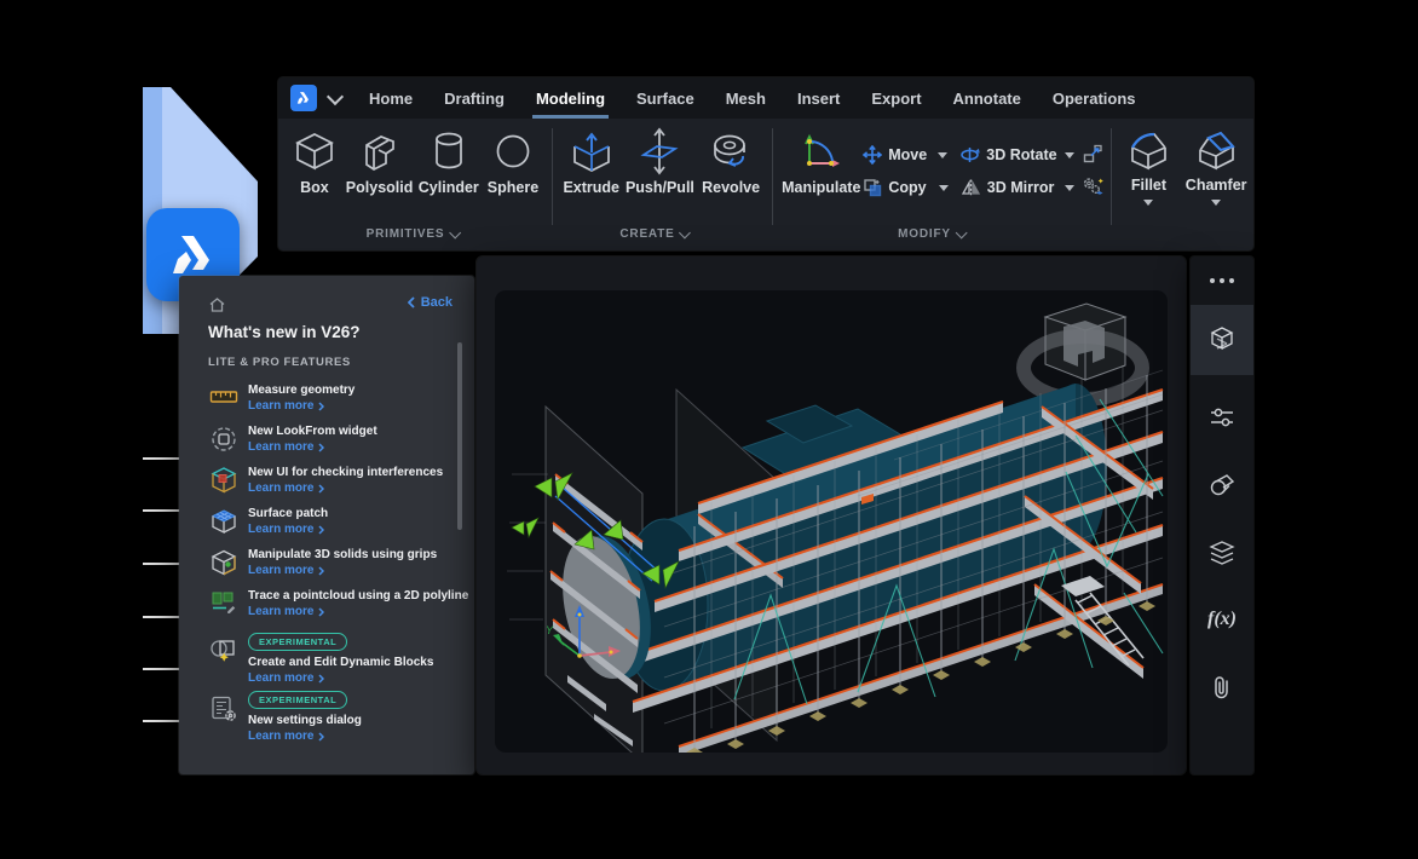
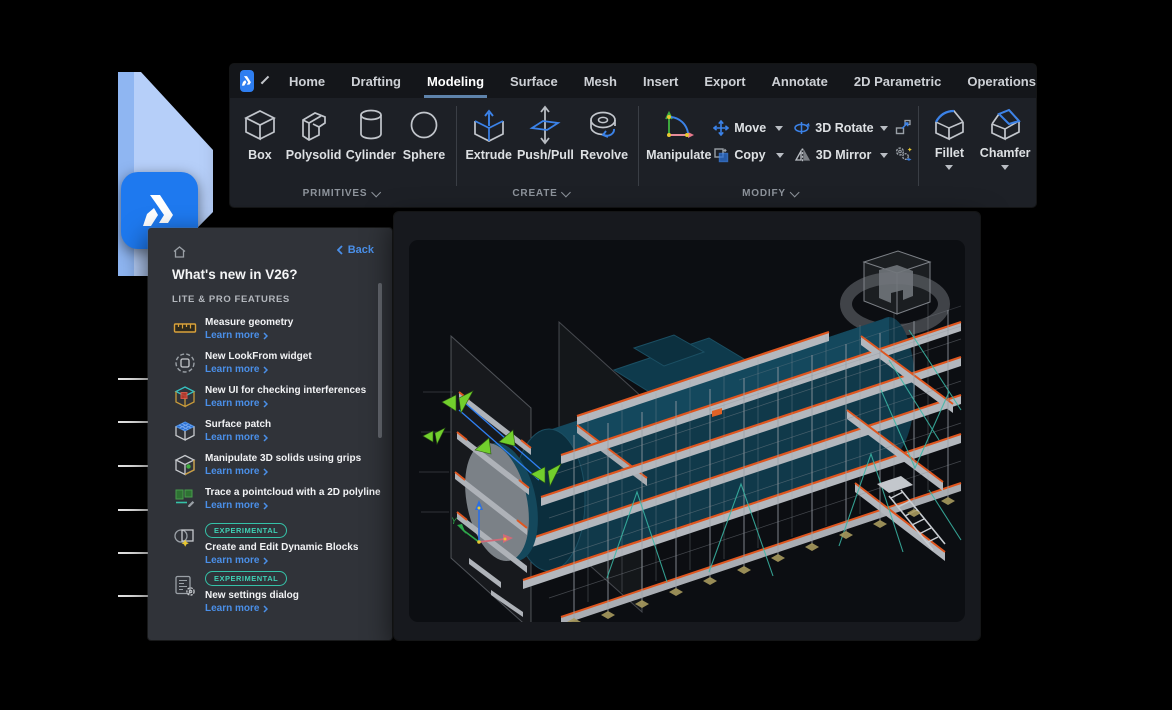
  Home
  Drafting
  Modeling
  Surface
  Mesh
  Insert
  Export
  Annotate
+ 2D Parametric
  Operations
  Box
  Polysolid
  Cylinder
  Sphere
  Extrude
  Push/Pull
  Revolve
  Manipulate
  Move
  3D Rotate
  Copy
  3D Mirror
  Fillet
  Chamfer
  PRIMITIVES
  CREATE
  MODIFY
  Back
  What's new in V26?
  LITE & PRO FEATURES
  Measure geometry
  Learn more
  New LookFrom widget
  Learn more
  New UI for checking interferences
  Learn more
  Surface patch
  Learn more
  Manipulate 3D solids using grips
  Learn more
- Trace a pointcloud using a 2D polyline
+ Trace a pointcloud with a 2D polyline
  Learn more
  EXPERIMENTAL
  Create and Edit Dynamic Blocks
  Learn more
  EXPERIMENTAL
  New settings dialog
  Learn more
  Y
- f(x)
